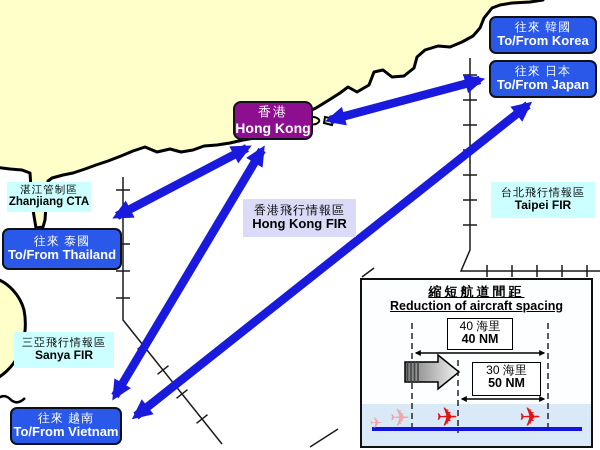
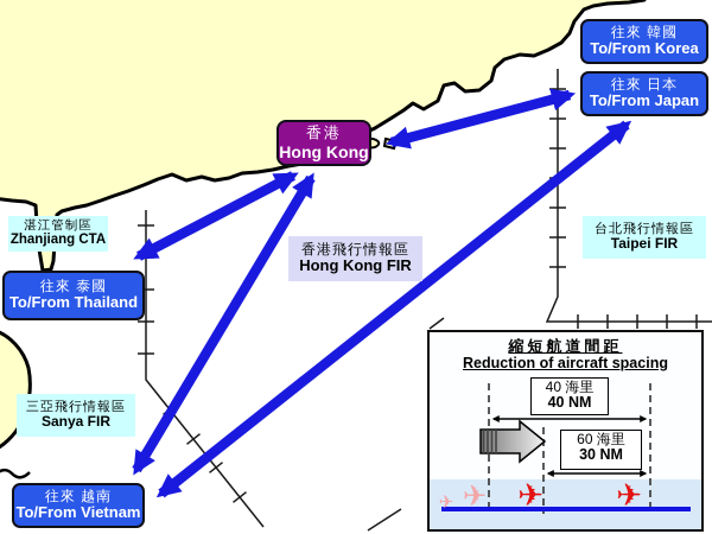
  往來 韓國
  To/From Korea
  往來 日本
  To/From Japan
  香港
  Hong Kong
  湛江管制區
  Zhanjiang CTA
  往來 泰國
  To/From Thailand
  香港飛行情報區
  Hong Kong FIR
  台北飛行情報區
  Taipei FIR
  三亞飛行情報區
  Sanya FIR
  往來 越南
  To/From Vietnam
  縮短航道間距
  Reduction of aircraft spacing
  ✈
  ✈
  ✈
  ✈
  40 海里
  40 NM
- 30 海里
+ 60 海里
- 50 NM
+ 30 NM
